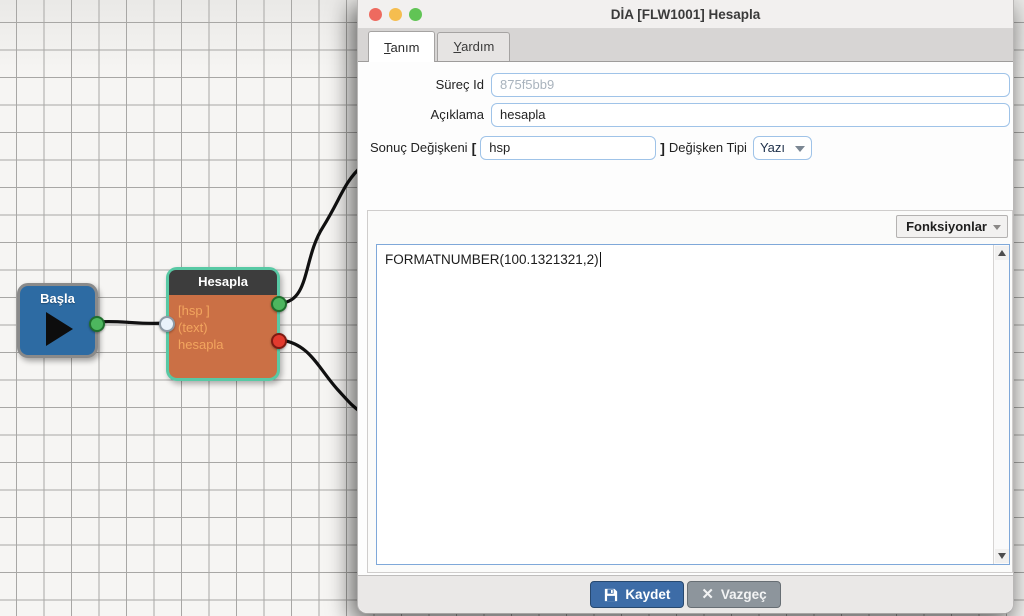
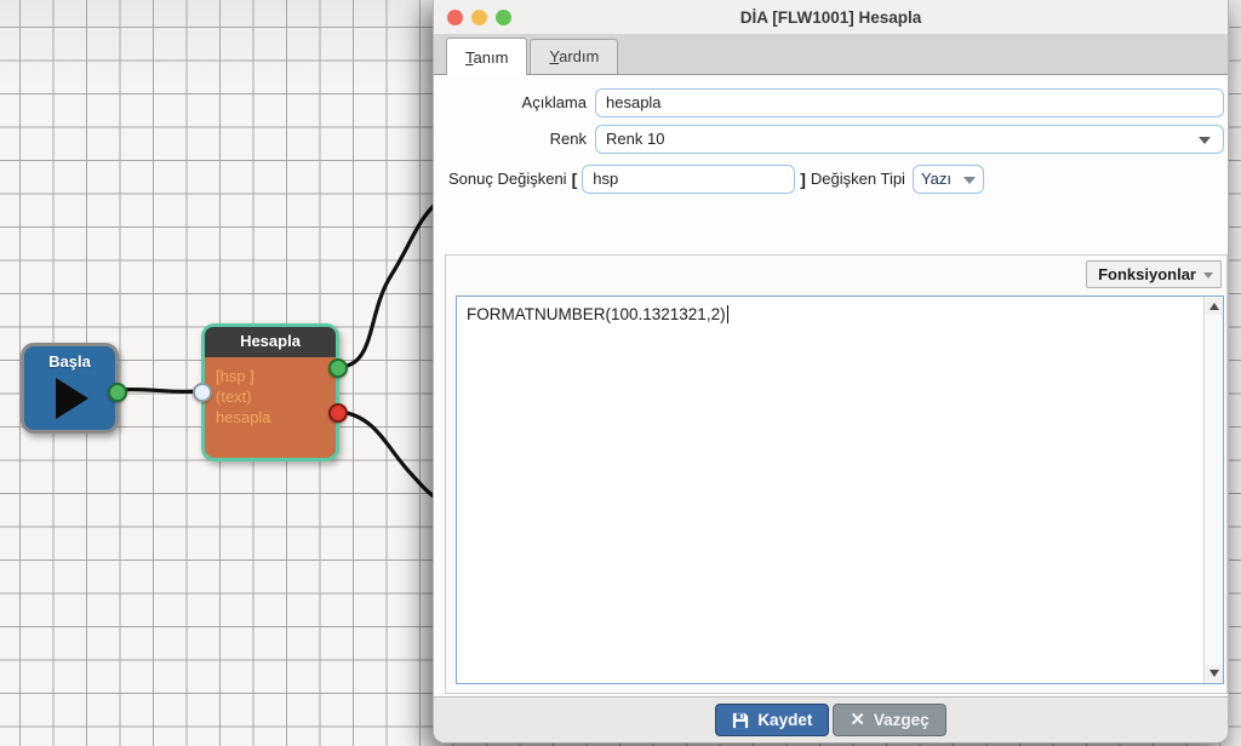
  Başla
  Hesapla
  [hsp ]
  (text)
  hesapla
  DİA [FLW1001] Hesapla
  Tanım
  Yardım
- Süreç Id
- 875f5bb9
  Açıklama
  hesapla
+ Renk
+ Renk 10
  Sonuç Değişkeni
  [
  hsp
  ]
  Değişken Tipi
  Yazı
  Fonksiyonlar
  FORMATNUMBER(100.1321321,2)
  Kaydet
  ✕
  Vazgeç
